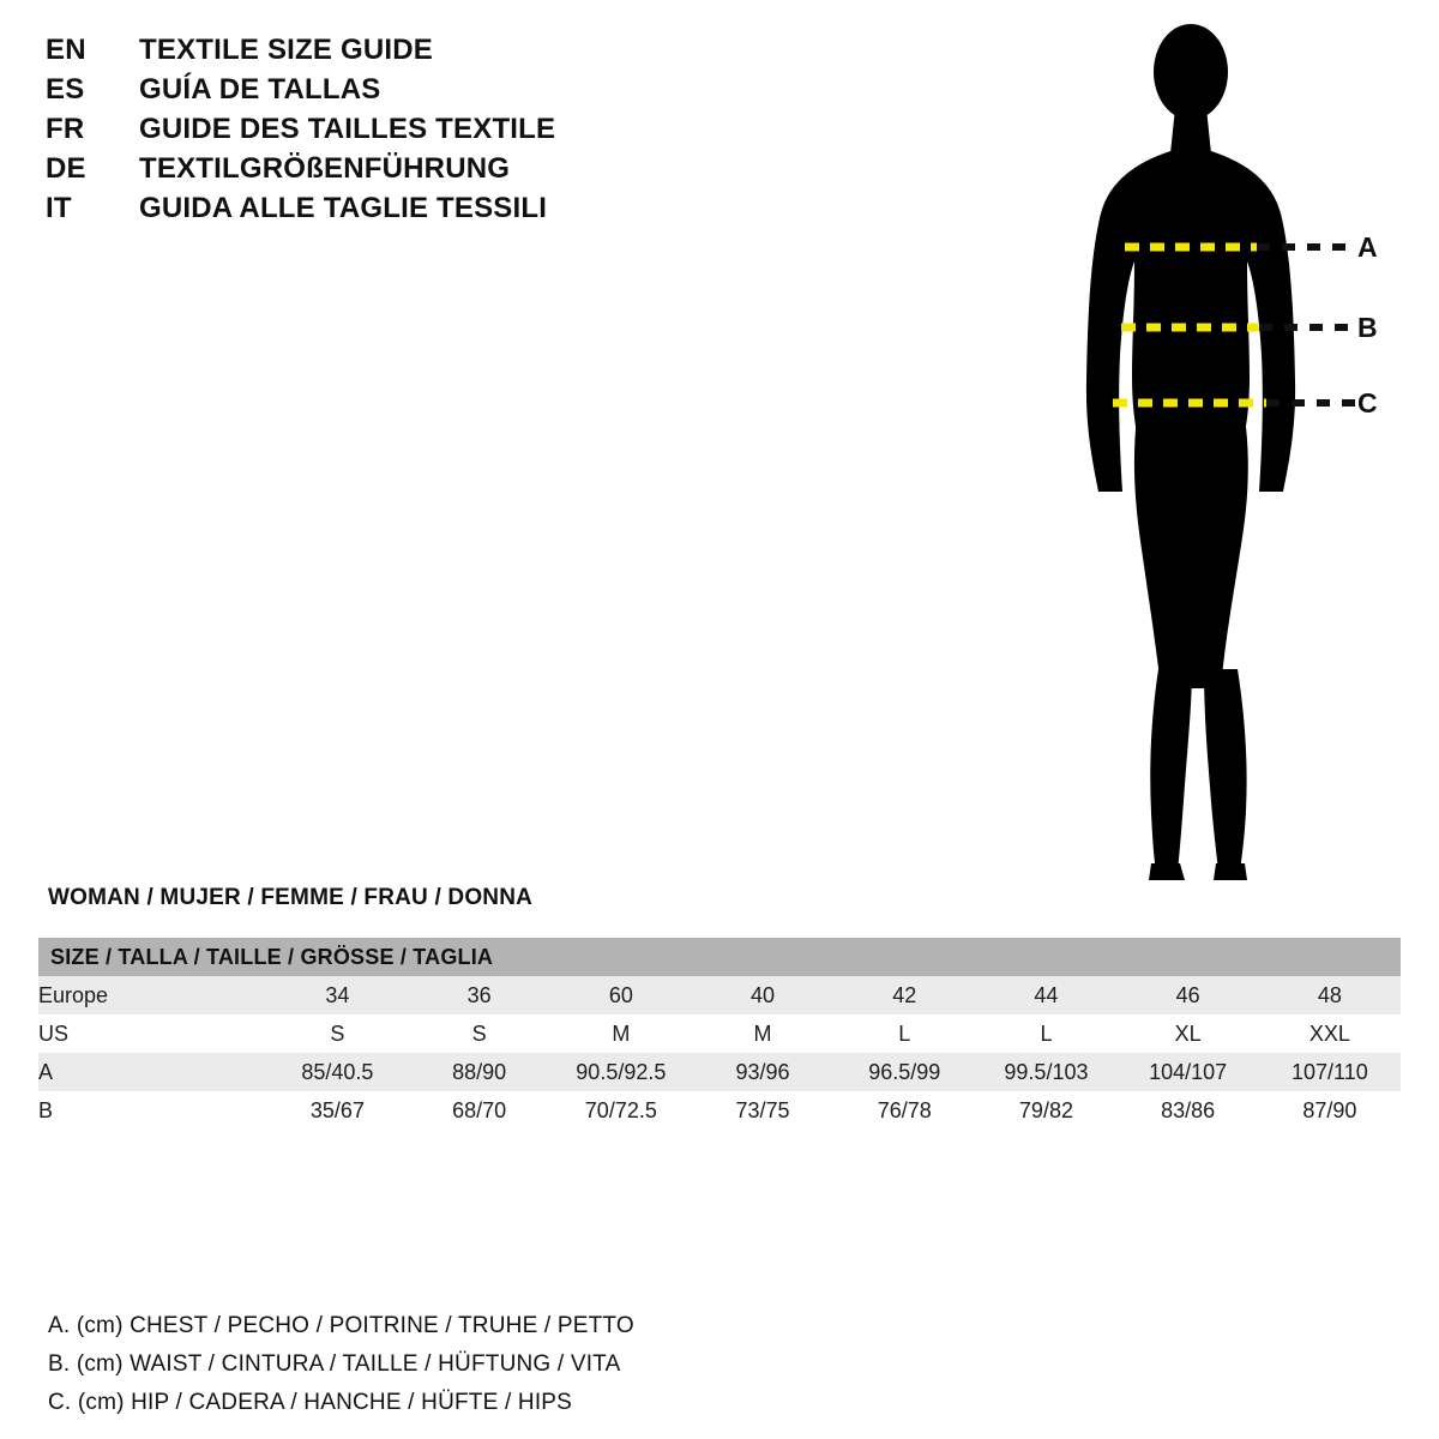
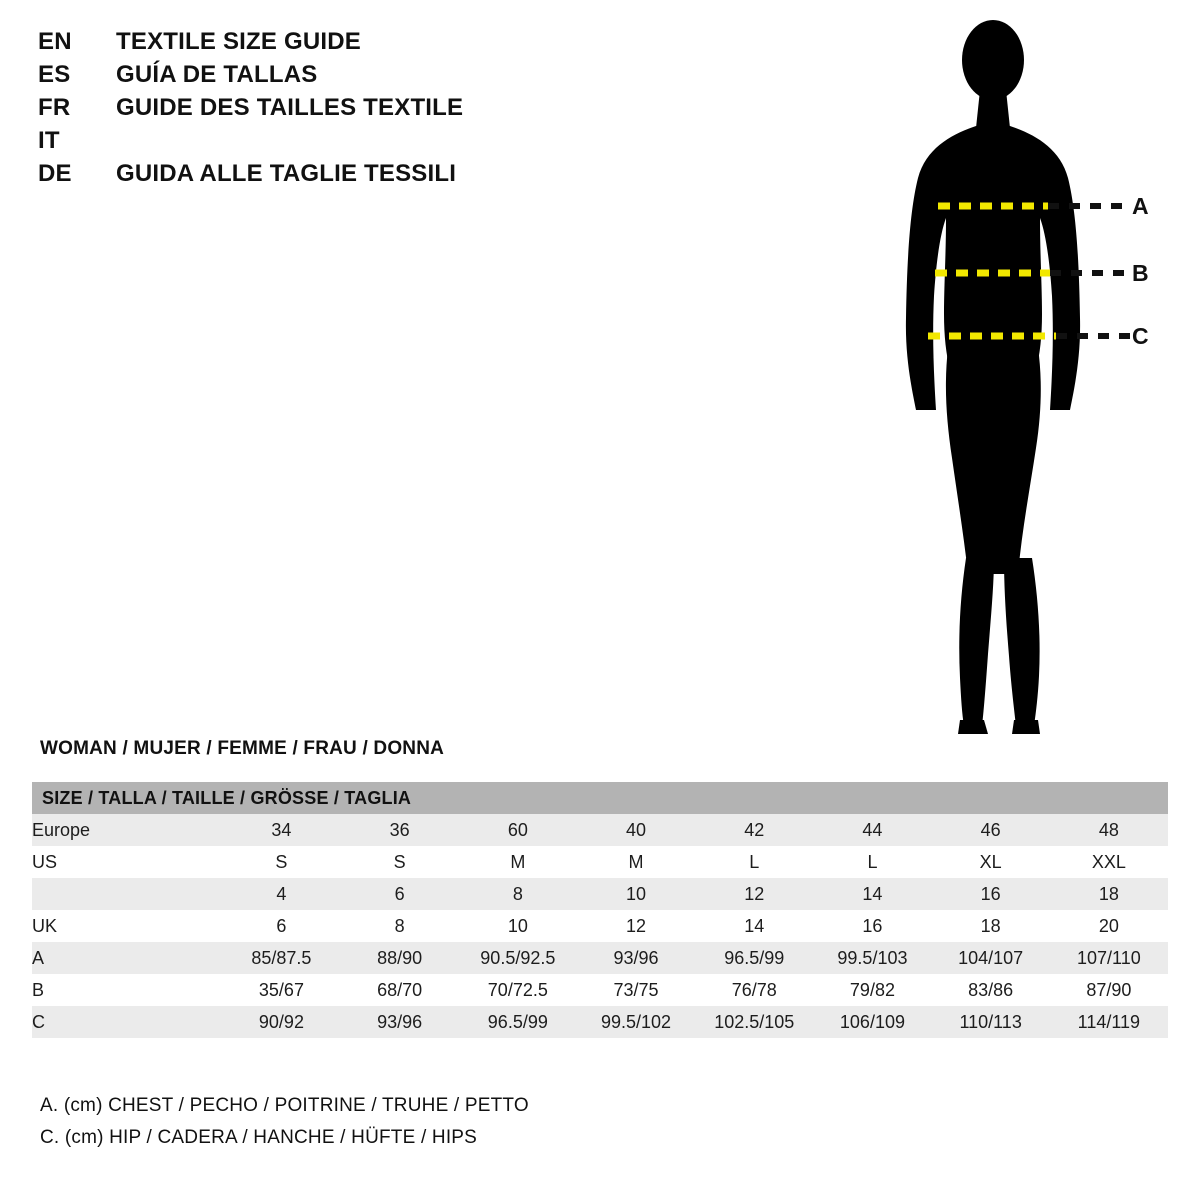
  EN
  TEXTILE SIZE GUIDE
  ES
  GUÍA DE TALLAS
  FR
  GUIDE DES TAILLES TEXTILE
- DE
+ IT
- TEXTILGRÖßENFÜHRUNG
- IT
+ DE
  GUIDA ALLE TAGLIE TESSILI
  A
  B
  C
  WOMAN / MUJER / FEMME / FRAU / DONNA
  SIZE / TALLA / TAILLE / GRÖSSE / TAGLIA
  Europe	34	36	60	40	42	44	46	48
  US	S	S	M	M	L	L	XL	XXL
+ 	4	6	8	10	12	14	16	18
+ UK	6	8	10	12	14	16	18	20
- A	85/40.5	88/90	90.5/92.5	93/96	96.5/99	99.5/103	104/107	107/110
+ A	85/87.5	88/90	90.5/92.5	93/96	96.5/99	99.5/103	104/107	107/110
  B	35/67	68/70	70/72.5	73/75	76/78	79/82	83/86	87/90
+ C	90/92	93/96	96.5/99	99.5/102	102.5/105	106/109	110/113	114/119
  A. (cm) CHEST / PECHO / POITRINE / TRUHE / PETTO
- B. (cm) WAIST / CINTURA / TAILLE / HÜFTUNG / VITA
  C. (cm) HIP / CADERA / HANCHE / HÜFTE / HIPS
